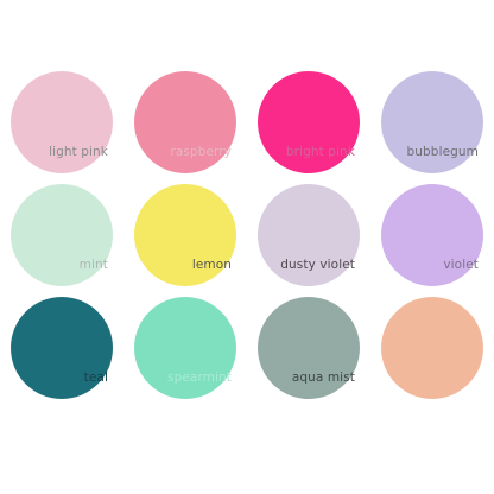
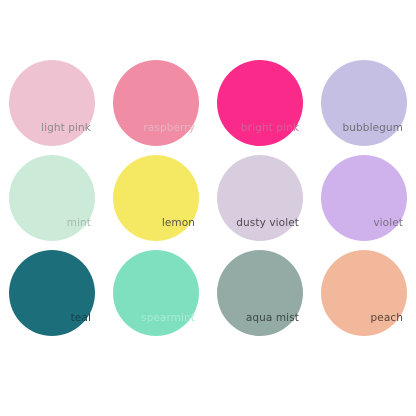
  light pink
  raspberry
  bright pink
  bubblegum
  mint
  lemon
  dusty violet
  violet
  teal
  spearmint
  aqua mist
+ peach
